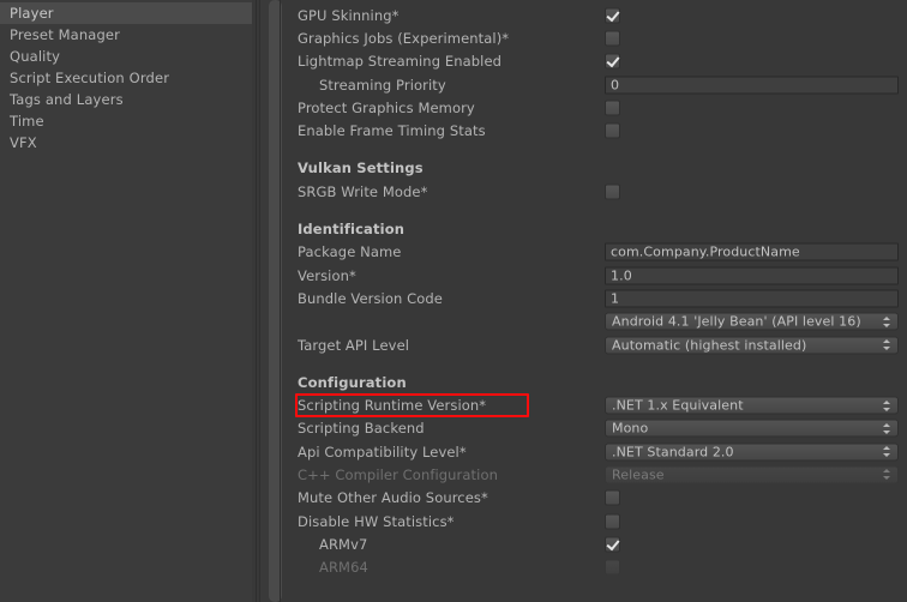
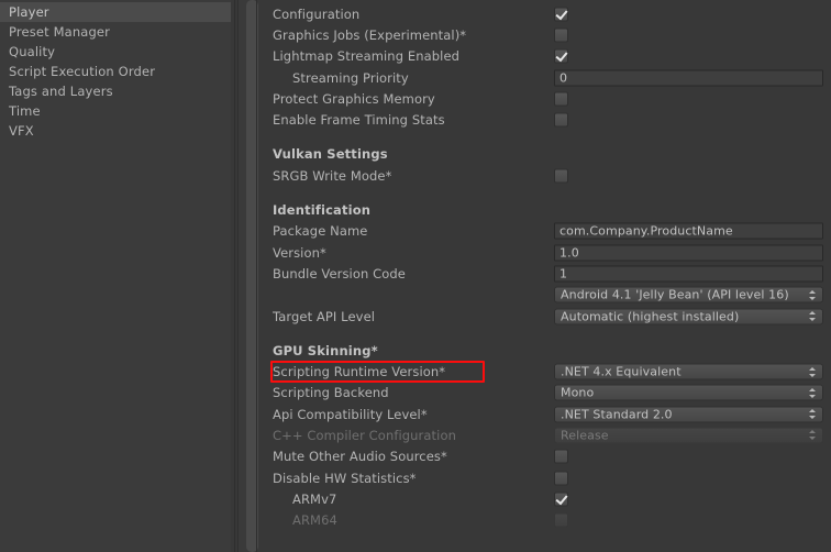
  Player
  Preset Manager
  Quality
  Script Execution Order
  Tags and Layers
  Time
  VFX
- GPU Skinning*
+ Configuration
  Graphics Jobs (Experimental)*
  Lightmap Streaming Enabled
  Streaming Priority
  0
  Protect Graphics Memory
  Enable Frame Timing Stats
  Vulkan Settings
  SRGB Write Mode*
  Identification
  Package Name
  com.Company.ProductName
  Version*
  1.0
  Bundle Version Code
  1
  Android 4.1 'Jelly Bean' (API level 16)
  Target API Level
  Automatic (highest installed)
- Configuration
+ GPU Skinning*
  Scripting Runtime Version*
- .NET 1.x Equivalent
+ .NET 4.x Equivalent
  Scripting Backend
  Mono
  Api Compatibility Level*
  .NET Standard 2.0
  C++ Compiler Configuration
  Release
  Mute Other Audio Sources*
  Disable HW Statistics*
  ARMv7
  ARM64
